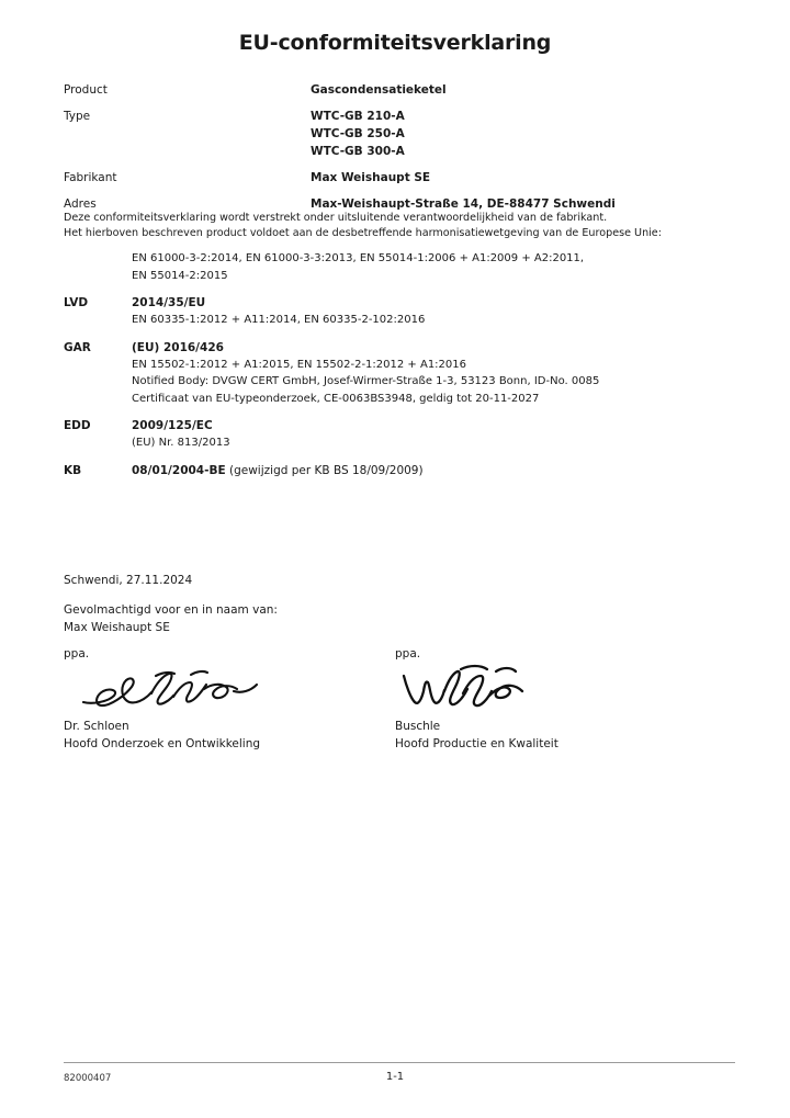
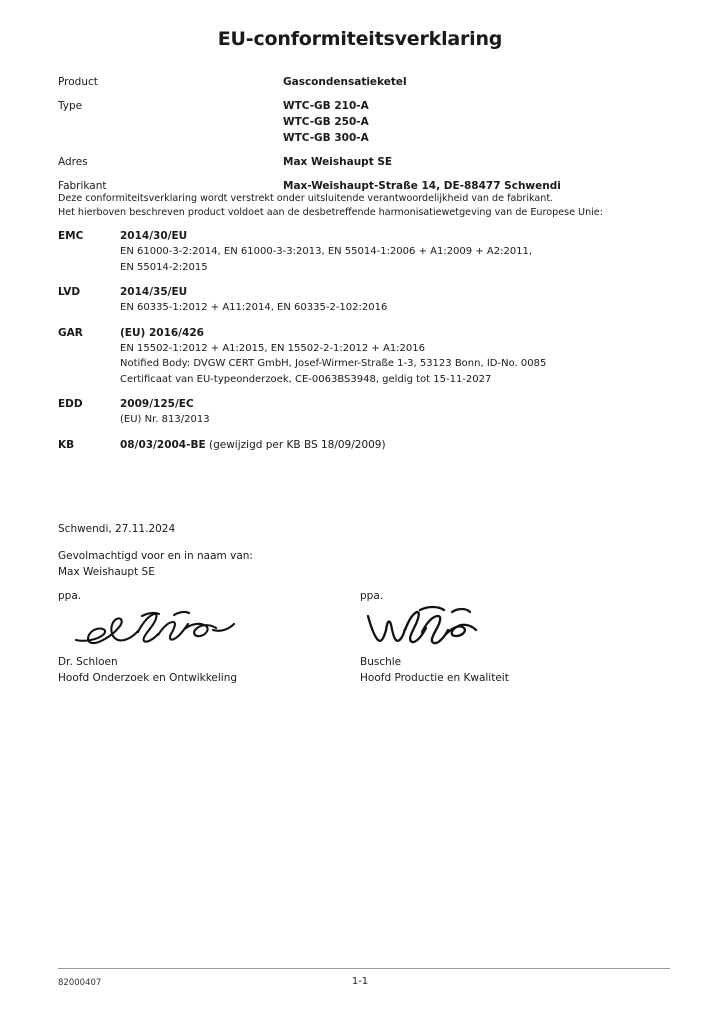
  EU-conformiteitsverklaring
  Product
  Gascondensatieketel
  Type
  WTC-GB 210-A
  WTC-GB 250-A
  WTC-GB 300-A
- Fabrikant
+ Adres
  Max Weishaupt SE
- Adres
+ Fabrikant
  Max-Weishaupt-Straße 14, DE-88477 Schwendi
  Deze conformiteitsverklaring wordt verstrekt onder uitsluitende verantwoordelijkheid van de fabrikant.
  Het hierboven beschreven product voldoet aan de desbetreffende harmonisatiewetgeving van de Europese Unie:
+ EMC
+ 2014/30/EU
  EN 61000-3-2:2014, EN 61000-3-3:2013, EN 55014-1:2006 + A1:2009 + A2:2011,
  EN 55014-2:2015
  LVD
  2014/35/EU
  EN 60335-1:2012 + A11:2014, EN 60335-2-102:2016
  GAR
  (EU) 2016/426
  EN 15502-1:2012 + A1:2015, EN 15502-2-1:2012 + A1:2016
  Notified Body: DVGW CERT GmbH, Josef-Wirmer-Straße 1-3, 53123 Bonn, ID-No. 0085
- Certificaat van EU-typeonderzoek, CE-0063BS3948, geldig tot 20-11-2027
+ Certificaat van EU-typeonderzoek, CE-0063BS3948, geldig tot 15-11-2027
  EDD
  2009/125/EC
  (EU) Nr. 813/2013
  KB
- 08/01/2004-BE (gewijzigd per KB BS 18/09/2009)
+ 08/03/2004-BE (gewijzigd per KB BS 18/09/2009)
  Schwendi, 27.11.2024
  Gevolmachtigd voor en in naam van:
  Max Weishaupt SE
  ppa.
  Dr. Schloen
  Hoofd Onderzoek en Ontwikkeling
  ppa.
  Buschle
  Hoofd Productie en Kwaliteit
  82000407
  1-1
